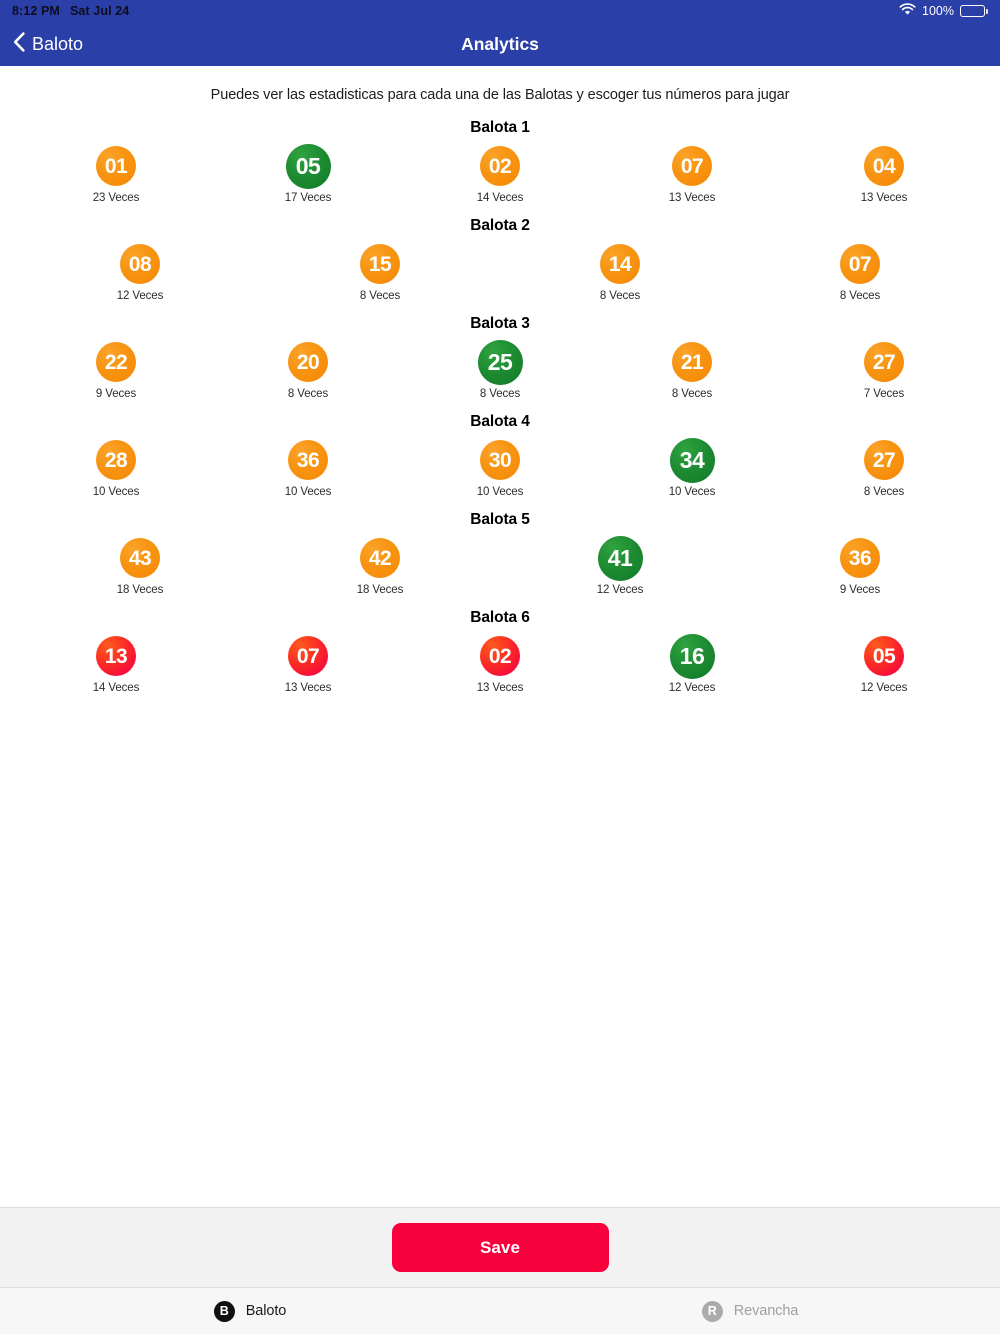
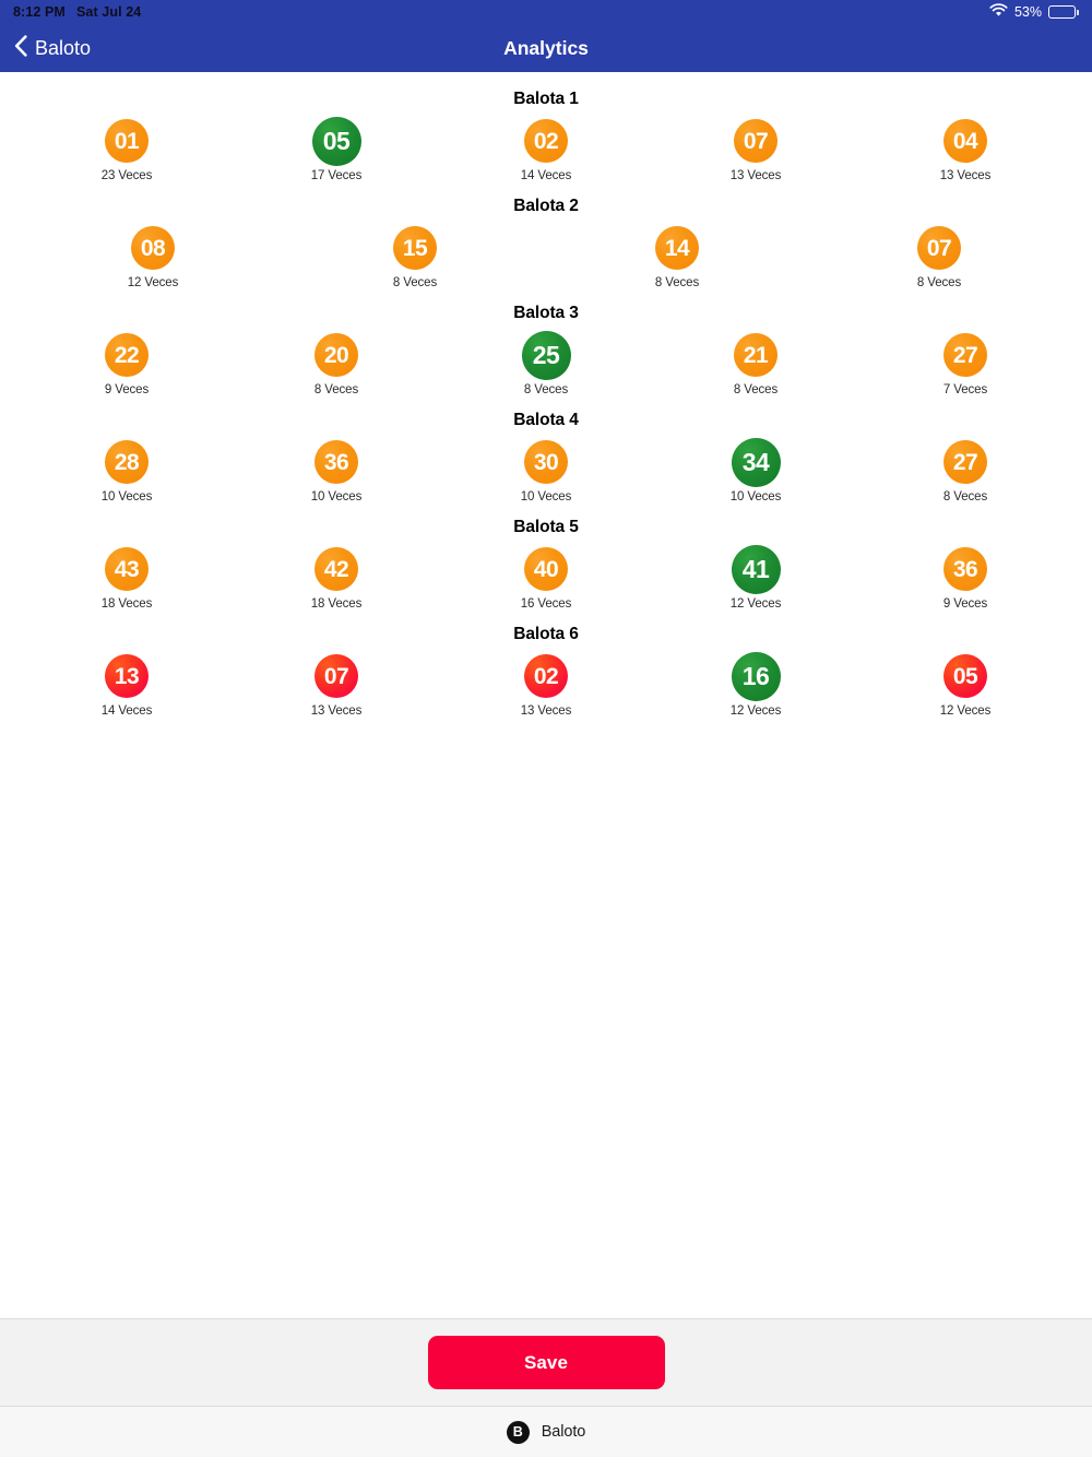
  8:12 PM
  Sat Jul 24
- 100%
+ 53%
  Baloto
  Analytics
- Puedes ver las estadisticas para cada una de las Balotas y escoger tus números para jugar
  Balota 1
  01
  23 Veces
  05
  17 Veces
  02
  14 Veces
  07
  13 Veces
  04
  13 Veces
  Balota 2
  08
  12 Veces
  15
  8 Veces
  14
  8 Veces
  07
  8 Veces
  Balota 3
  22
  9 Veces
  20
  8 Veces
  25
  8 Veces
  21
  8 Veces
  27
  7 Veces
  Balota 4
  28
  10 Veces
  36
  10 Veces
  30
  10 Veces
  34
  10 Veces
  27
  8 Veces
  Balota 5
  43
  18 Veces
  42
  18 Veces
+ 40
+ 16 Veces
  41
  12 Veces
  36
  9 Veces
  Balota 6
  13
  14 Veces
  07
  13 Veces
  02
  13 Veces
  16
  12 Veces
  05
  12 Veces
  Save
  B
  Baloto
- R
- Revancha
